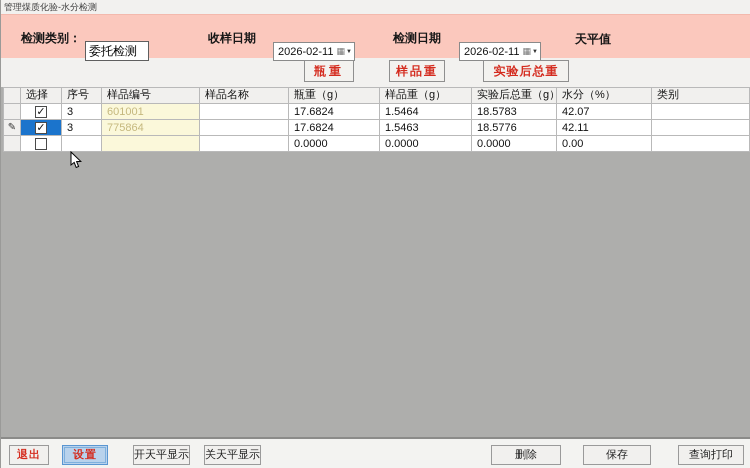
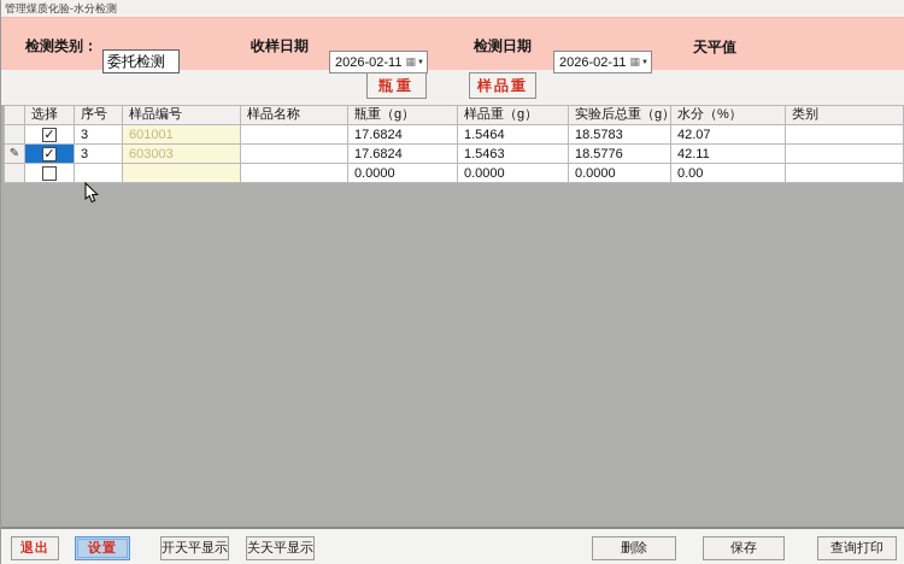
  管理煤质化验-水分检测
  检测类别：
  委托检测
  收样日期
  2026-02-11
  ▦
  检测日期
  2026-02-11
  ▦
  天平值
  瓶重
  样品重
- 实验后总重
  	选择	序号	样品编号	样品名称	瓶重（g）	样品重（g）	实验后总重（g）	水分（%）	类别
  	✓	3	601001		17.6824	1.5464	18.5783	42.07
- ✎	✓	3	775864		17.6824	1.5463	18.5776	42.11
+ ✎	✓	3	603003		17.6824	1.5463	18.5776	42.11
  					0.0000	0.0000	0.0000	0.00
  退出
  设置
  开天平显示
  关天平显示
  删除
  保存
  查询打印
